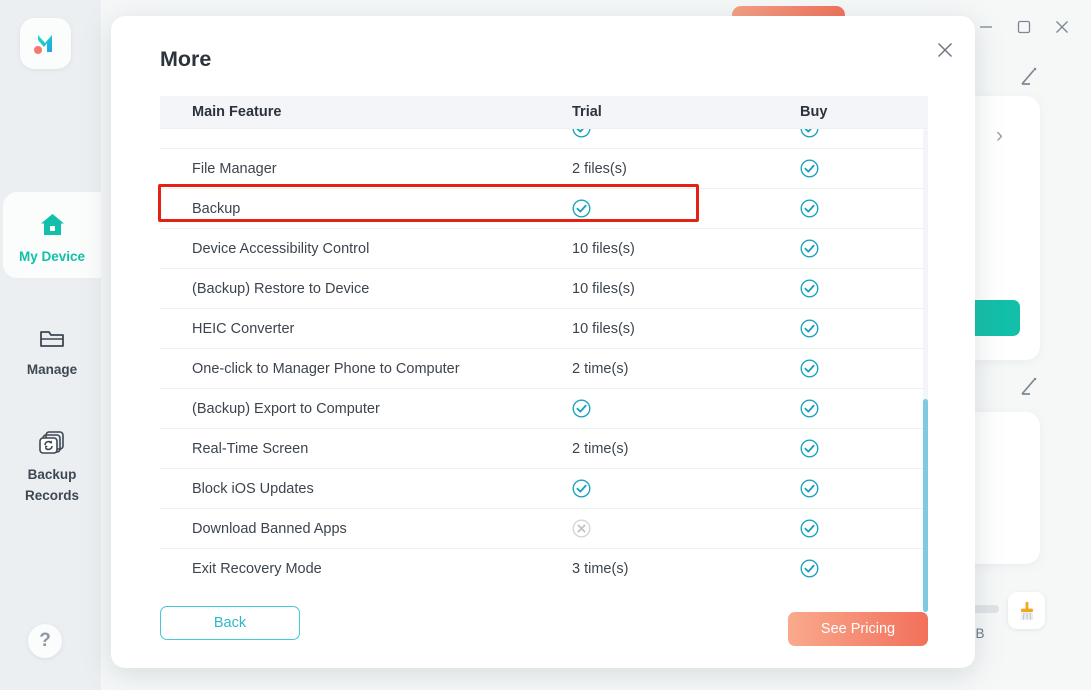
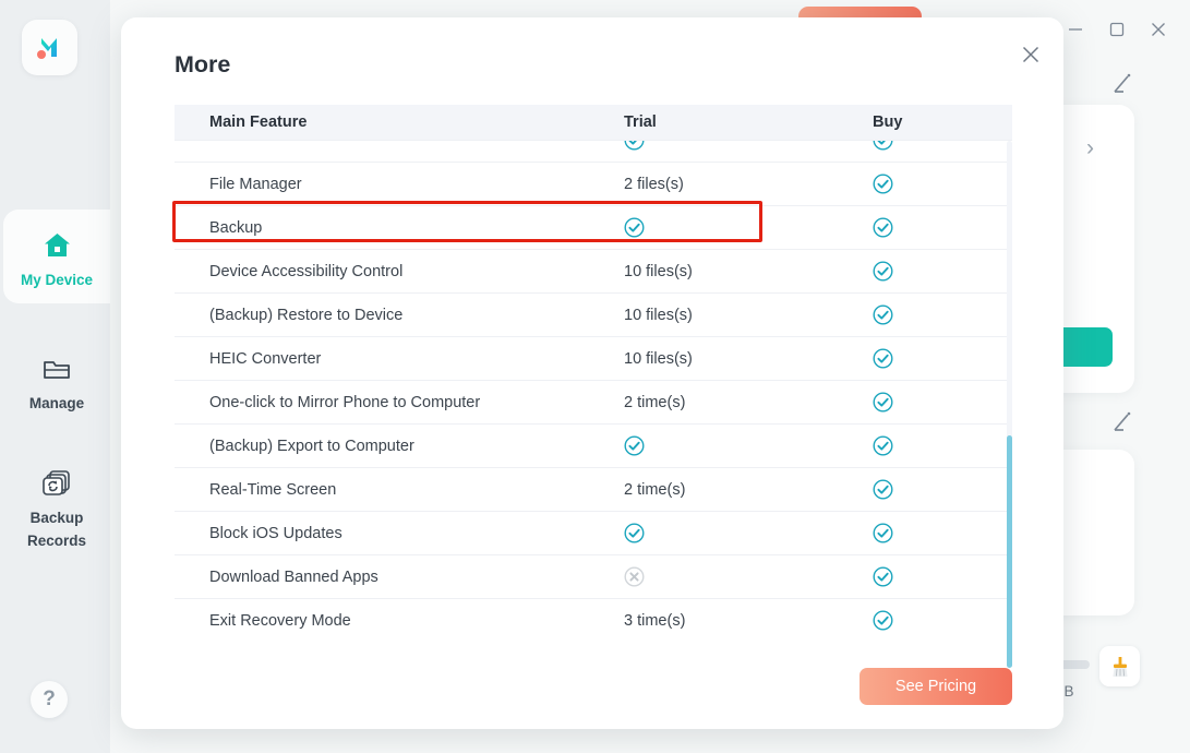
  My Device
  Manage
  Backup
  Records
  ?
  ›
  More
  Main Feature
  Trial
  Buy
  File Manager
  2 files(s)
  Backup
  Device Accessibility Control
  10 files(s)
  (Backup) Restore to Device
  10 files(s)
  HEIC Converter
  10 files(s)
- One-click to Manager Phone to Computer
+ One-click to Mirror Phone to Computer
  2 time(s)
  (Backup) Export to Computer
  Real-Time Screen
  2 time(s)
  Block iOS Updates
  Download Banned Apps
  Exit Recovery Mode
  3 time(s)
- Back
  See Pricing
